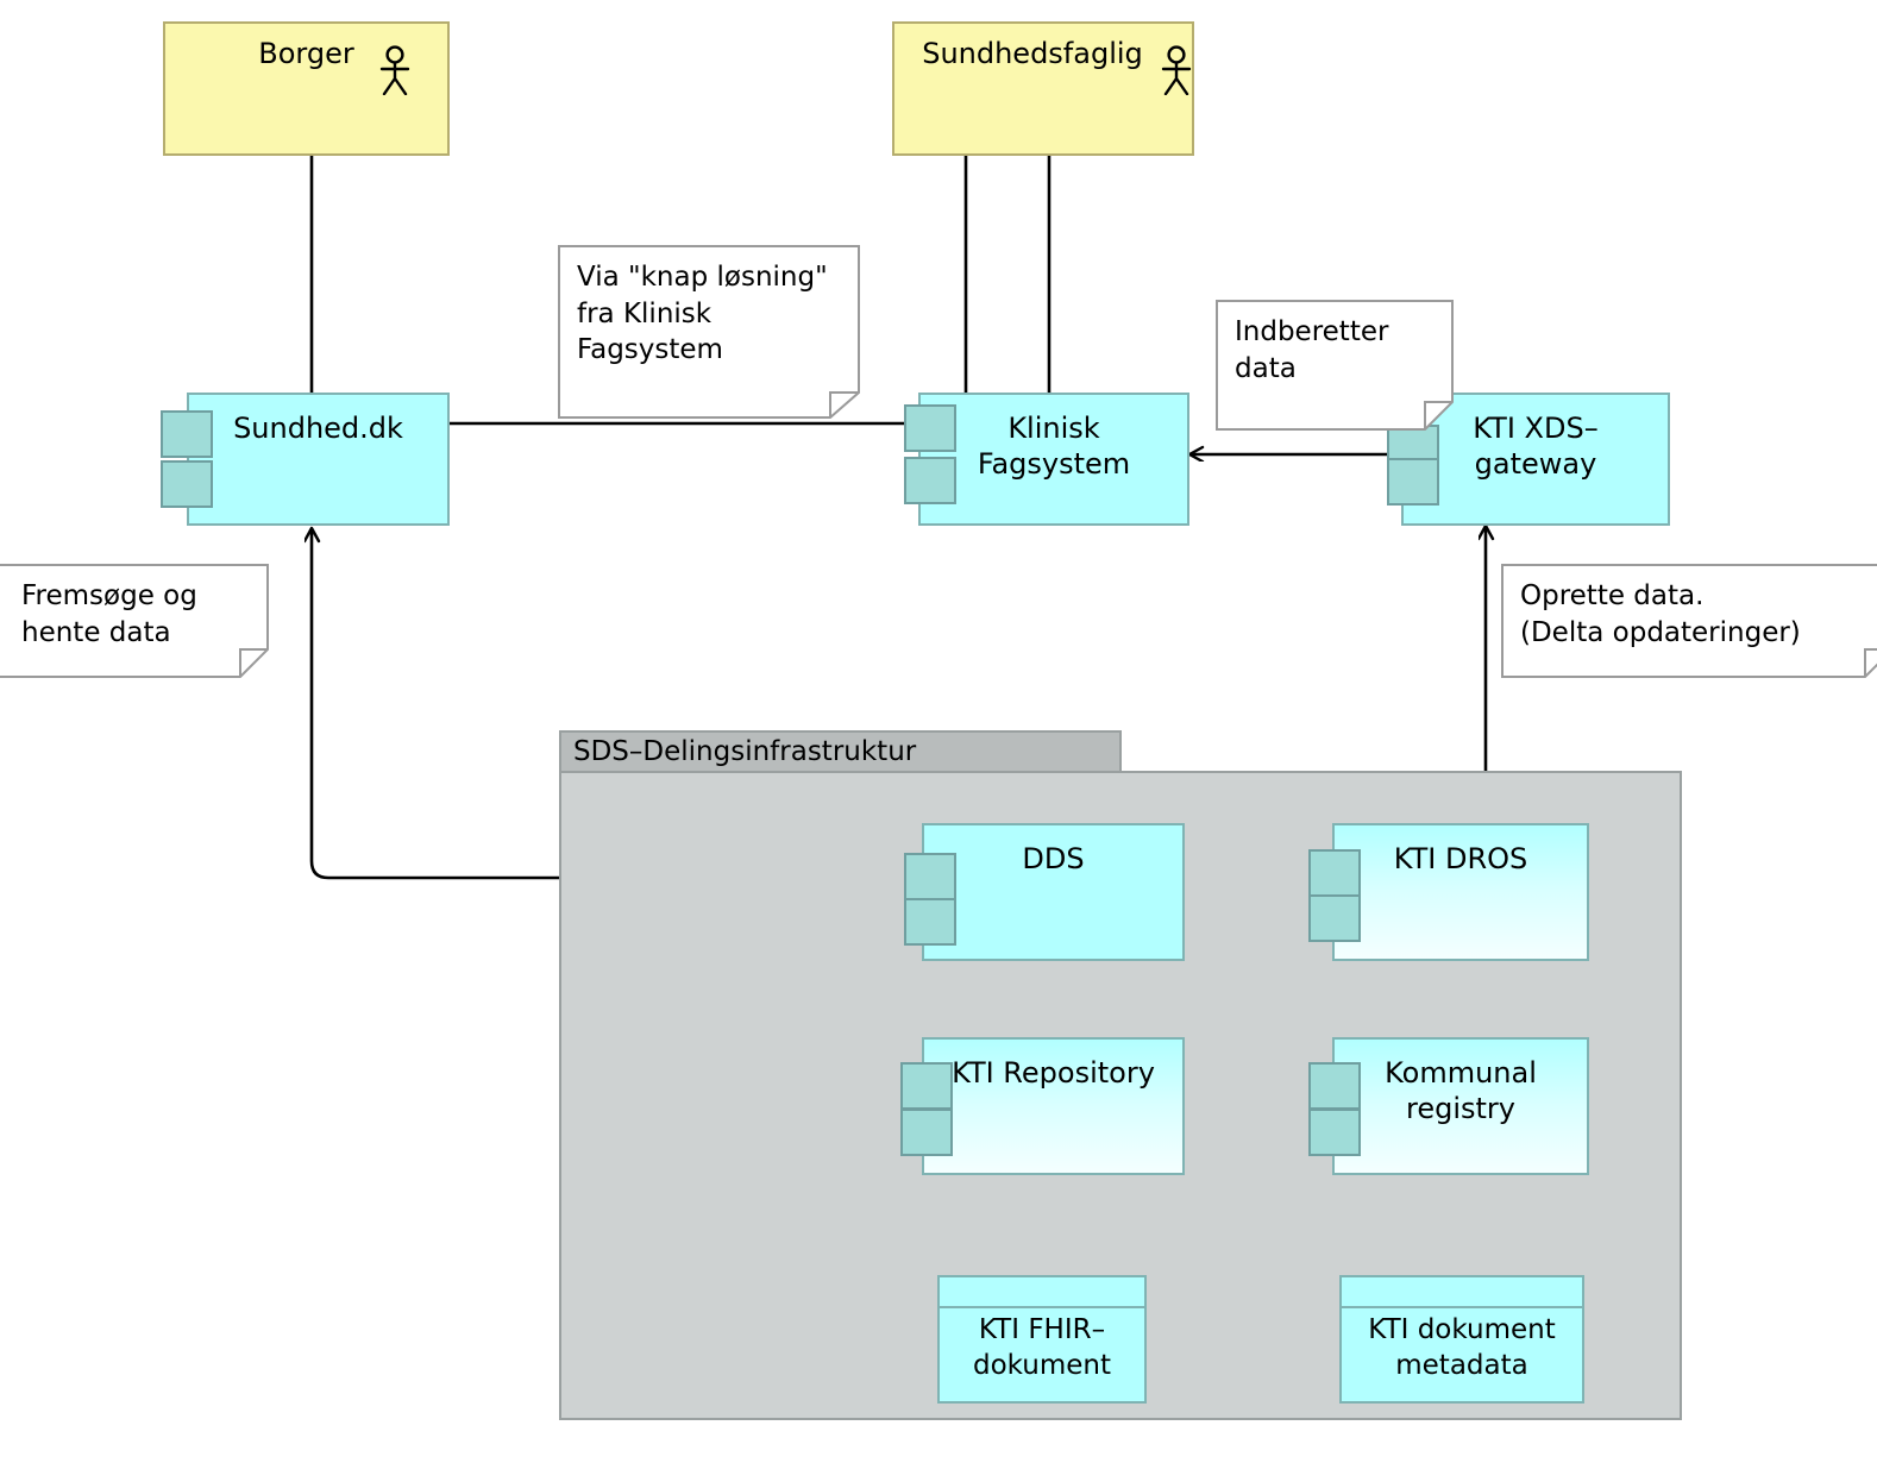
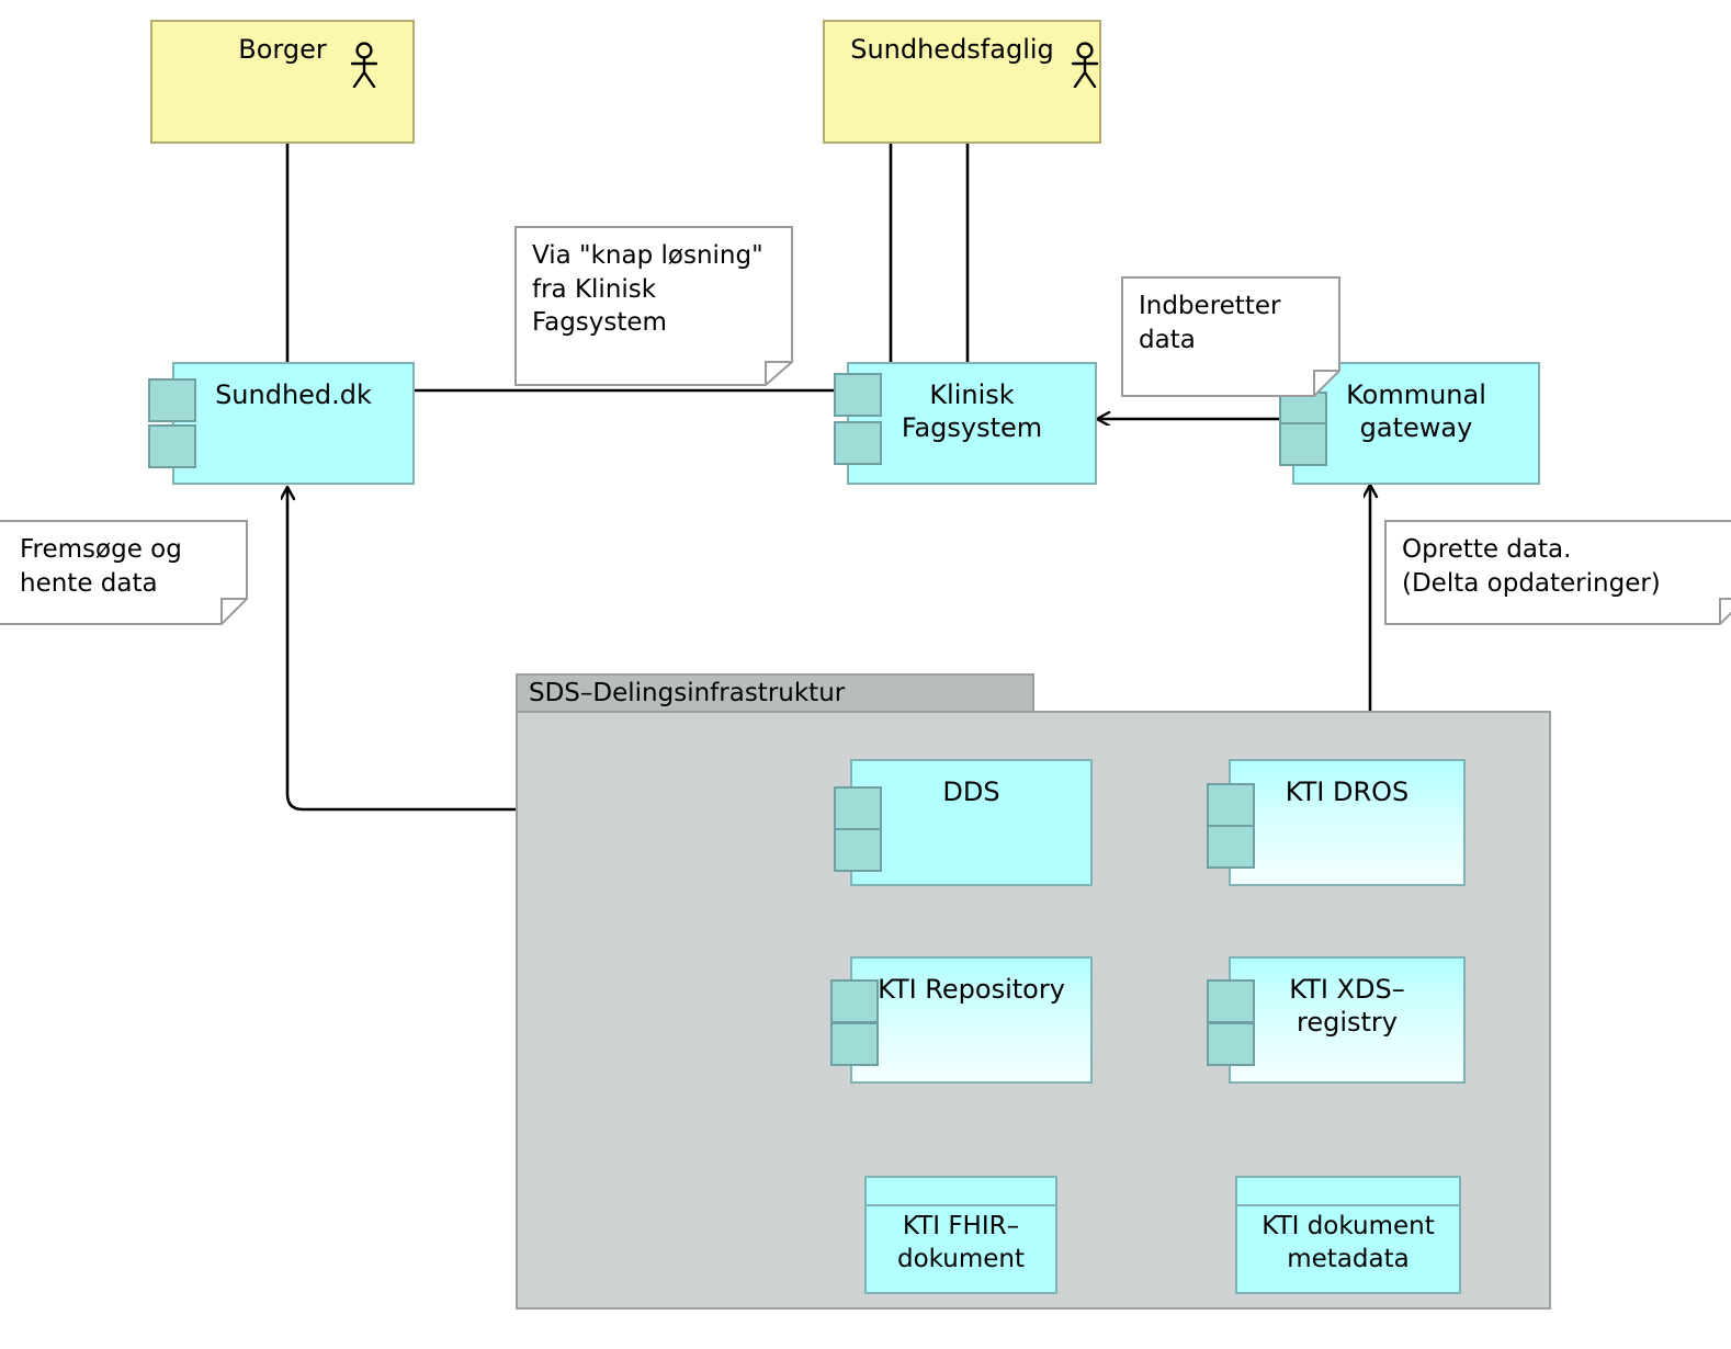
  SDS–Delingsinfrastruktur
  Borger
  Sundhedsfaglig
  Sundhed.dk
  Klinisk
  Fagsystem
- KTI XDS–
+ Kommunal
  gateway
  DDS
  KTI DROS
  KTI Repository
- Kommunal
+ KTI XDS–
  registry
  KTI FHIR–
  dokument
  KTI dokument
  metadata
  Via "knap løsning"
  fra Klinisk
  Fagsystem
  Indberetter
  data
  Fremsøge og
  hente data
  Oprette data.
  (Delta opdateringer)
